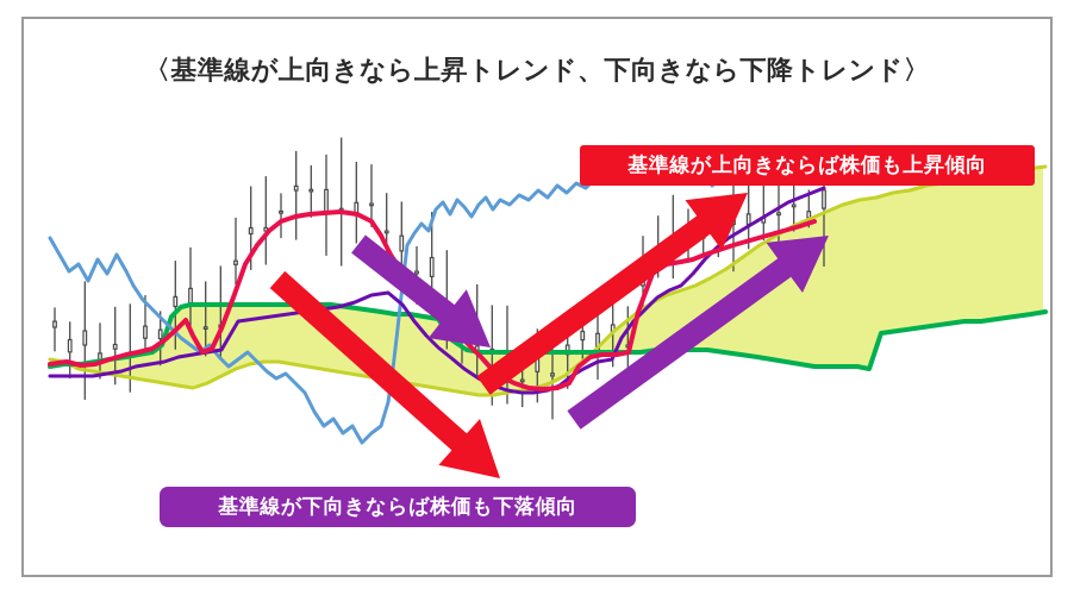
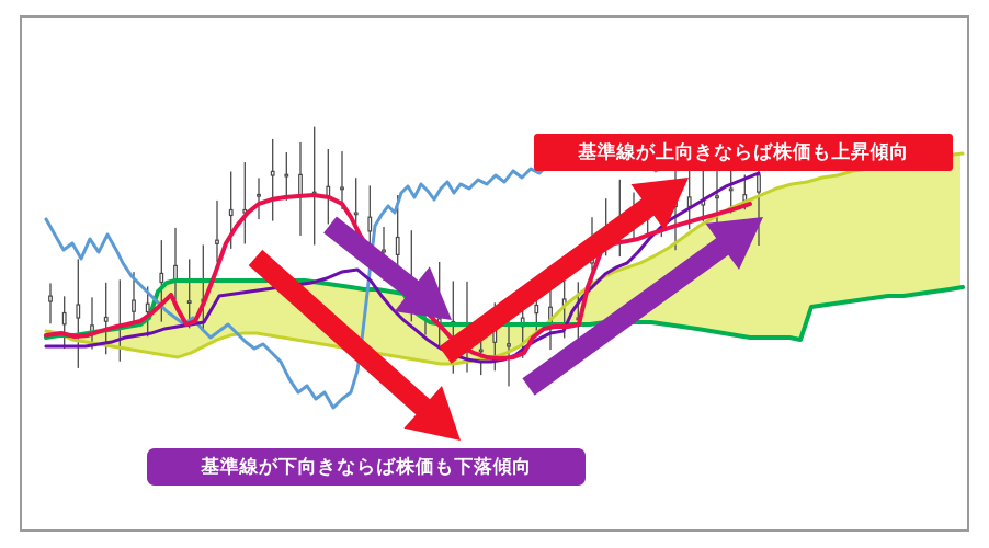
- 〈基準線が上向きなら上昇トレンド、下向きなら下降トレンド〉
  基準線が上向きならば株価も上昇傾向
  基準線が下向きならば株価も下落傾向
